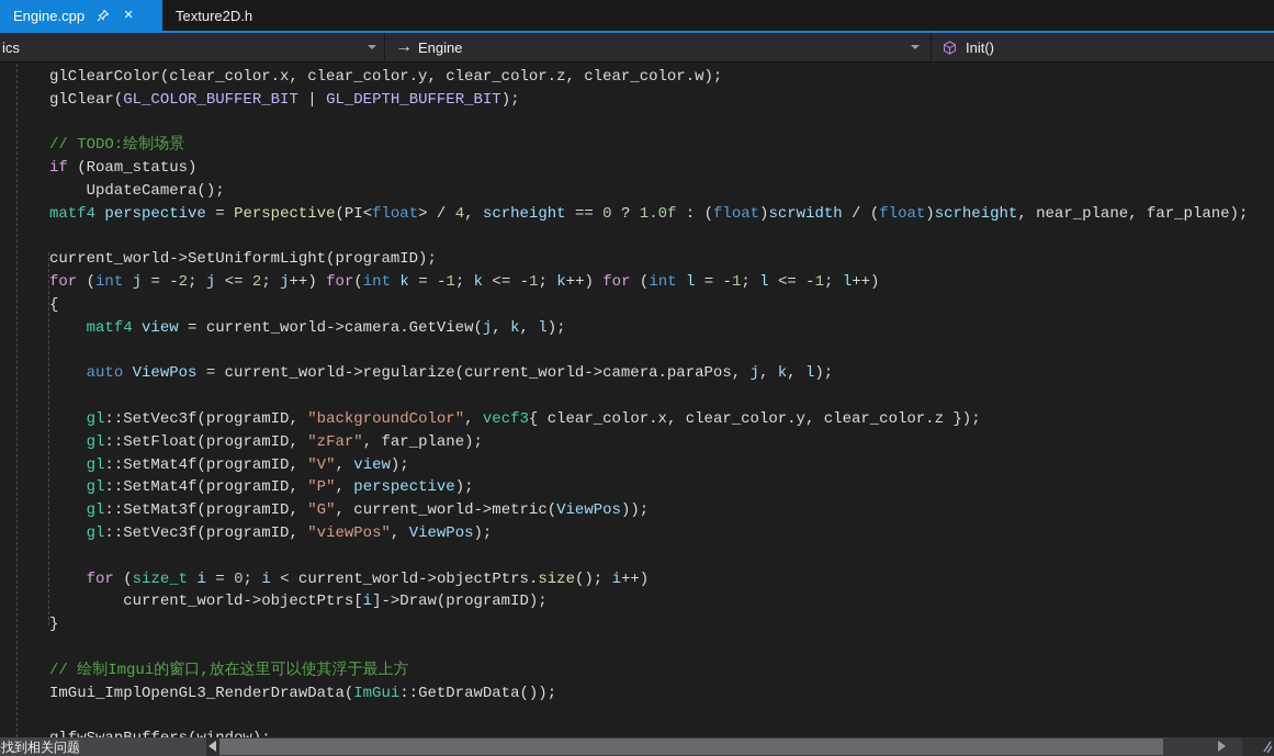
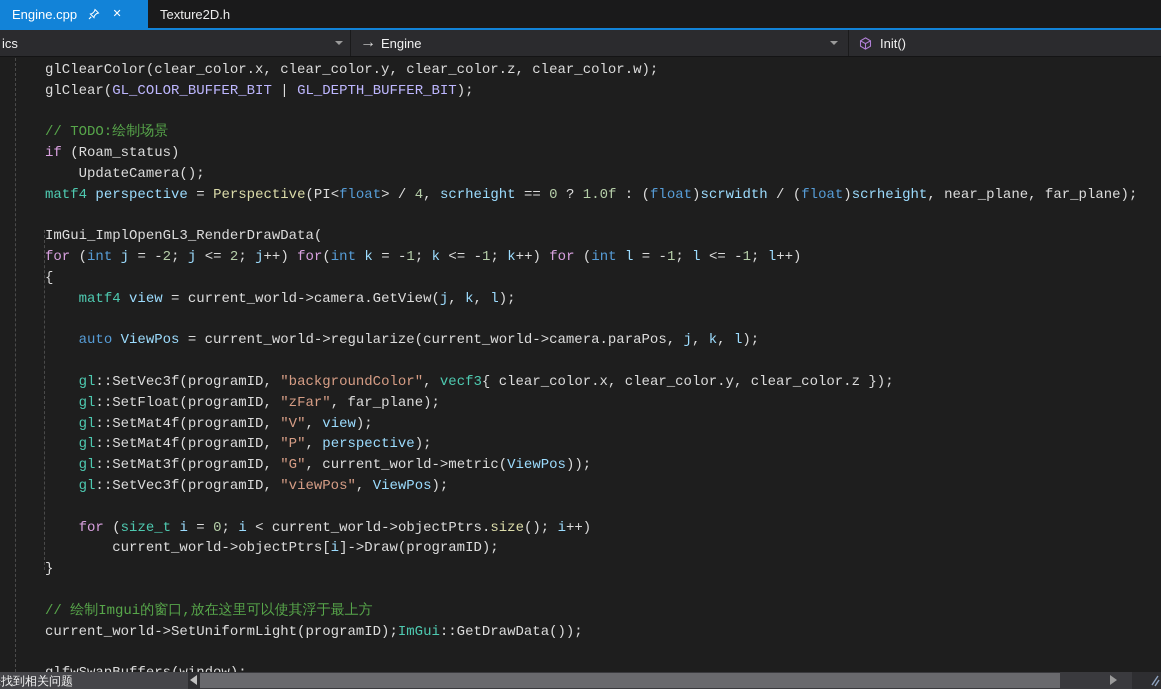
  Engine.cpp
  ✕
  Texture2D.h
  ics
  →
  Engine
  Init()
  glClearColor(clear_color.x, clear_color.y, clear_color.z, clear_color.w);
  glClear(GL_COLOR_BUFFER_BIT | GL_DEPTH_BUFFER_BIT);
  // TODO:绘制场景
  if (Roam_status)
  UpdateCamera();
  matf4 perspective = Perspective(PI<float> / 4, scrheight == 0 ? 1.0f : (float)scrwidth / (float)scrheight, near_plane, far_plane);
- current_world->SetUniformLight(programID);
+ ImGui_ImplOpenGL3_RenderDrawData(
  for (int j = -2; j <= 2; j++) for(int k = -1; k <= -1; k++) for (int l = -1; l <= -1; l++)
  {
  matf4 view = current_world->camera.GetView(j, k, l);
  auto ViewPos = current_world->regularize(current_world->camera.paraPos, j, k, l);
  gl::SetVec3f(programID, "backgroundColor", vecf3{ clear_color.x, clear_color.y, clear_color.z });
  gl::SetFloat(programID, "zFar", far_plane);
  gl::SetMat4f(programID, "V", view);
  gl::SetMat4f(programID, "P", perspective);
  gl::SetMat3f(programID, "G", current_world->metric(ViewPos));
  gl::SetVec3f(programID, "viewPos", ViewPos);
  for (size_t i = 0; i < current_world->objectPtrs.size(); i++)
  current_world->objectPtrs[i]->Draw(programID);
  }
  // 绘制Imgui的窗口,放在这里可以使其浮于最上方
- ImGui_ImplOpenGL3_RenderDrawData(ImGui::GetDrawData());
+ current_world->SetUniformLight(programID);ImGui::GetDrawData());
  找到相关问题
